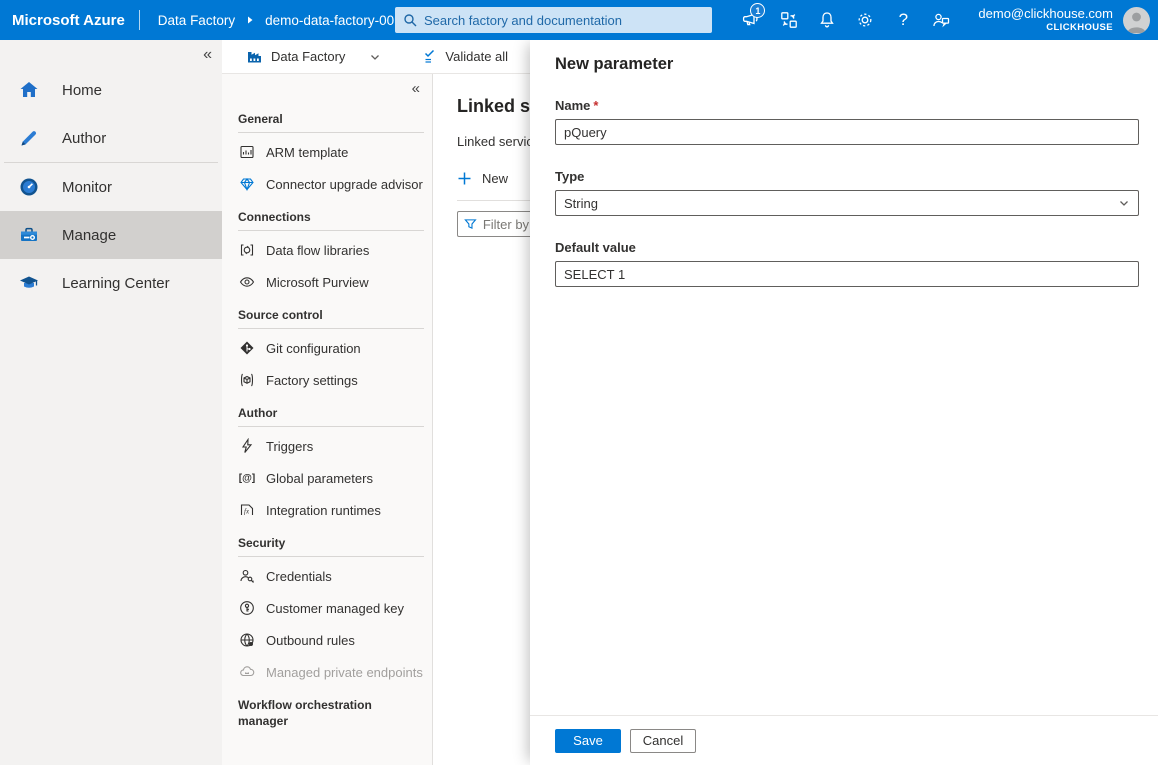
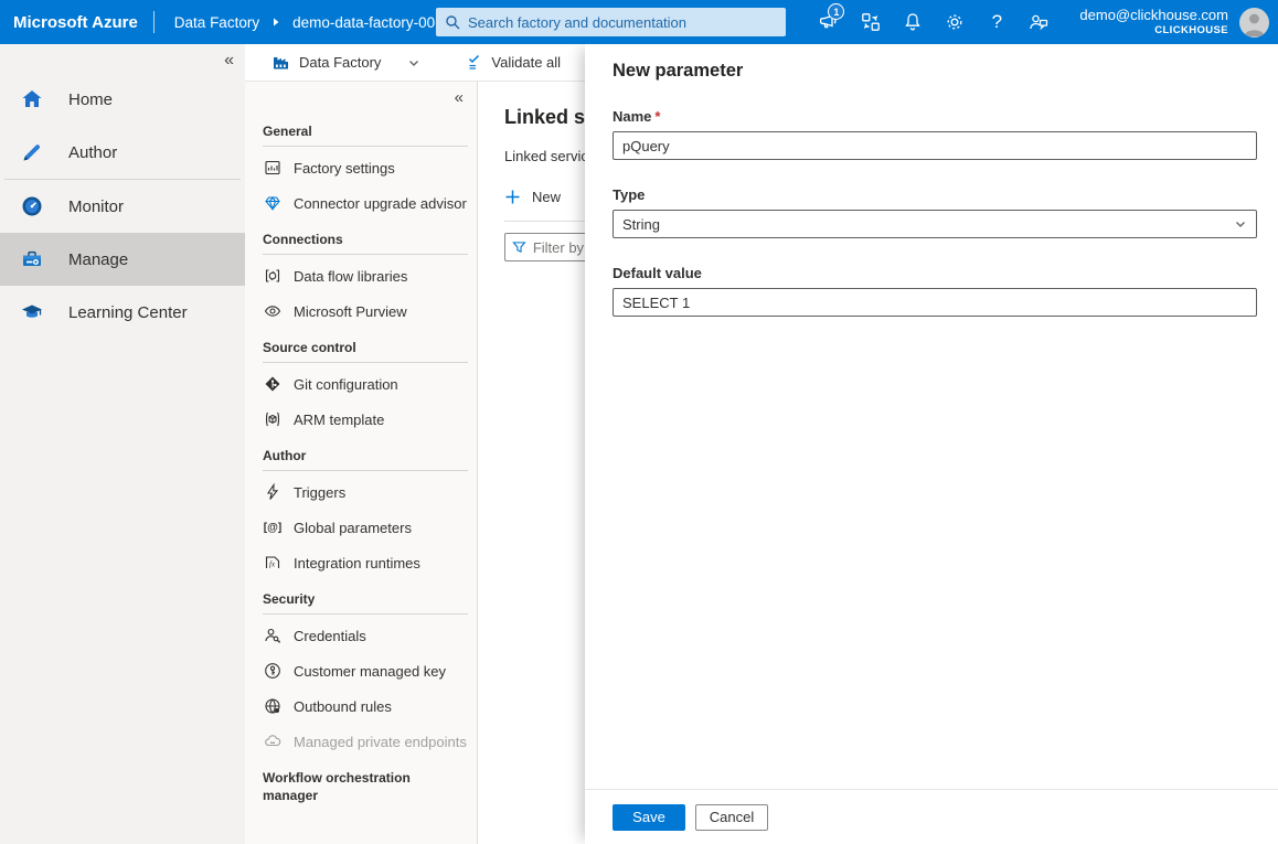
  Microsoft Azure
  Data Factory
  demo-data-factory-00
  Search factory and documentation
  1
  ?
  demo@clickhouse.com
  CLICKHOUSE
  «
  Home
  Author
  Monitor
  Manage
  Learning Center
  Data Factory
  Validate all
  «
  General
- ARM template
+ Factory settings
  Connector upgrade advisor
  Connections
  Data flow libraries
  Microsoft Purview
  Source control
  Git configuration
- Factory settings
+ ARM template
  Author
  Triggers
  [@]
  Global parameters
  fx
  Integration runtimes
  Security
  Credentials
  Customer managed key
  Outbound rules
  Managed private endpoints
  Workflow orchestration manager
  Linked s
  Linked servi
  New
  Filter by
  New parameter
  Name *
  pQuery
  Type
  String
  Default value
  SELECT 1
  Save
  Cancel
